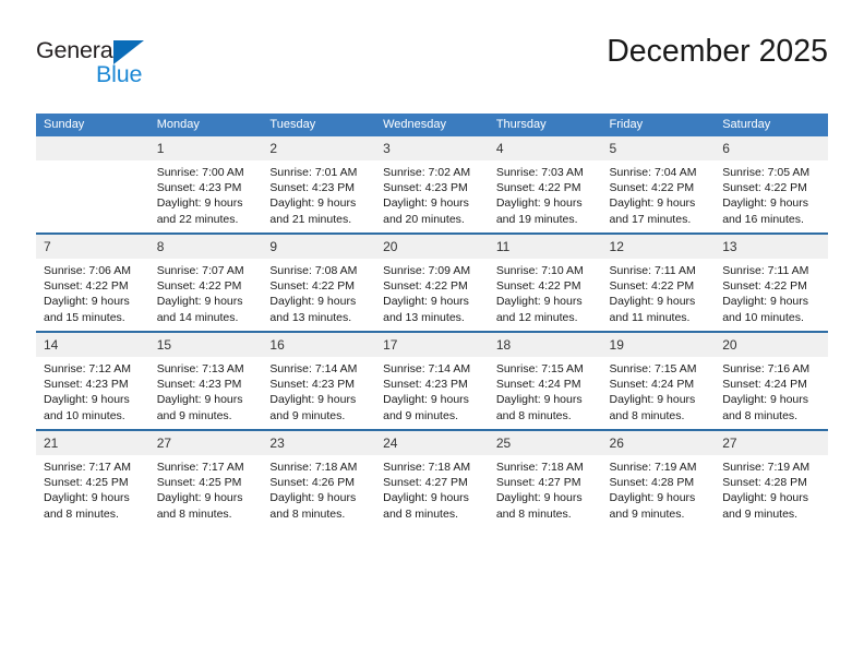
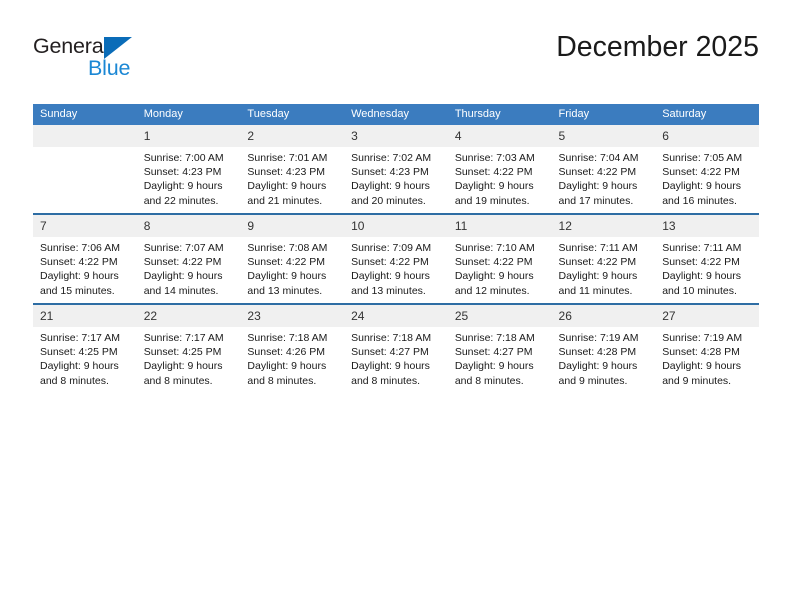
  General
  Blue
  December 2025
  Sunday	Monday	Tuesday	Wednesday	Thursday	Friday	Saturday
  	1Sunrise: 7:00 AMSunset: 4:23 PMDaylight: 9 hoursand 22 minutes.	2Sunrise: 7:01 AMSunset: 4:23 PMDaylight: 9 hoursand 21 minutes.	3Sunrise: 7:02 AMSunset: 4:23 PMDaylight: 9 hoursand 20 minutes.	4Sunrise: 7:03 AMSunset: 4:22 PMDaylight: 9 hoursand 19 minutes.	5Sunrise: 7:04 AMSunset: 4:22 PMDaylight: 9 hoursand 17 minutes.	6Sunrise: 7:05 AMSunset: 4:22 PMDaylight: 9 hoursand 16 minutes.
- 7Sunrise: 7:06 AMSunset: 4:22 PMDaylight: 9 hoursand 15 minutes.	8Sunrise: 7:07 AMSunset: 4:22 PMDaylight: 9 hoursand 14 minutes.	9Sunrise: 7:08 AMSunset: 4:22 PMDaylight: 9 hoursand 13 minutes.	20Sunrise: 7:09 AMSunset: 4:22 PMDaylight: 9 hoursand 13 minutes.	11Sunrise: 7:10 AMSunset: 4:22 PMDaylight: 9 hoursand 12 minutes.	12Sunrise: 7:11 AMSunset: 4:22 PMDaylight: 9 hoursand 11 minutes.	13Sunrise: 7:11 AMSunset: 4:22 PMDaylight: 9 hoursand 10 minutes.
+ 7Sunrise: 7:06 AMSunset: 4:22 PMDaylight: 9 hoursand 15 minutes.	8Sunrise: 7:07 AMSunset: 4:22 PMDaylight: 9 hoursand 14 minutes.	9Sunrise: 7:08 AMSunset: 4:22 PMDaylight: 9 hoursand 13 minutes.	10Sunrise: 7:09 AMSunset: 4:22 PMDaylight: 9 hoursand 13 minutes.	11Sunrise: 7:10 AMSunset: 4:22 PMDaylight: 9 hoursand 12 minutes.	12Sunrise: 7:11 AMSunset: 4:22 PMDaylight: 9 hoursand 11 minutes.	13Sunrise: 7:11 AMSunset: 4:22 PMDaylight: 9 hoursand 10 minutes.
- 14Sunrise: 7:12 AMSunset: 4:23 PMDaylight: 9 hoursand 10 minutes.	15Sunrise: 7:13 AMSunset: 4:23 PMDaylight: 9 hoursand 9 minutes.	16Sunrise: 7:14 AMSunset: 4:23 PMDaylight: 9 hoursand 9 minutes.	17Sunrise: 7:14 AMSunset: 4:23 PMDaylight: 9 hoursand 9 minutes.	18Sunrise: 7:15 AMSunset: 4:24 PMDaylight: 9 hoursand 8 minutes.	19Sunrise: 7:15 AMSunset: 4:24 PMDaylight: 9 hoursand 8 minutes.	20Sunrise: 7:16 AMSunset: 4:24 PMDaylight: 9 hoursand 8 minutes.
- 21Sunrise: 7:17 AMSunset: 4:25 PMDaylight: 9 hoursand 8 minutes.	27Sunrise: 7:17 AMSunset: 4:25 PMDaylight: 9 hoursand 8 minutes.	23Sunrise: 7:18 AMSunset: 4:26 PMDaylight: 9 hoursand 8 minutes.	24Sunrise: 7:18 AMSunset: 4:27 PMDaylight: 9 hoursand 8 minutes.	25Sunrise: 7:18 AMSunset: 4:27 PMDaylight: 9 hoursand 8 minutes.	26Sunrise: 7:19 AMSunset: 4:28 PMDaylight: 9 hoursand 9 minutes.	27Sunrise: 7:19 AMSunset: 4:28 PMDaylight: 9 hoursand 9 minutes.
+ 21Sunrise: 7:17 AMSunset: 4:25 PMDaylight: 9 hoursand 8 minutes.	22Sunrise: 7:17 AMSunset: 4:25 PMDaylight: 9 hoursand 8 minutes.	23Sunrise: 7:18 AMSunset: 4:26 PMDaylight: 9 hoursand 8 minutes.	24Sunrise: 7:18 AMSunset: 4:27 PMDaylight: 9 hoursand 8 minutes.	25Sunrise: 7:18 AMSunset: 4:27 PMDaylight: 9 hoursand 8 minutes.	26Sunrise: 7:19 AMSunset: 4:28 PMDaylight: 9 hoursand 9 minutes.	27Sunrise: 7:19 AMSunset: 4:28 PMDaylight: 9 hoursand 9 minutes.
